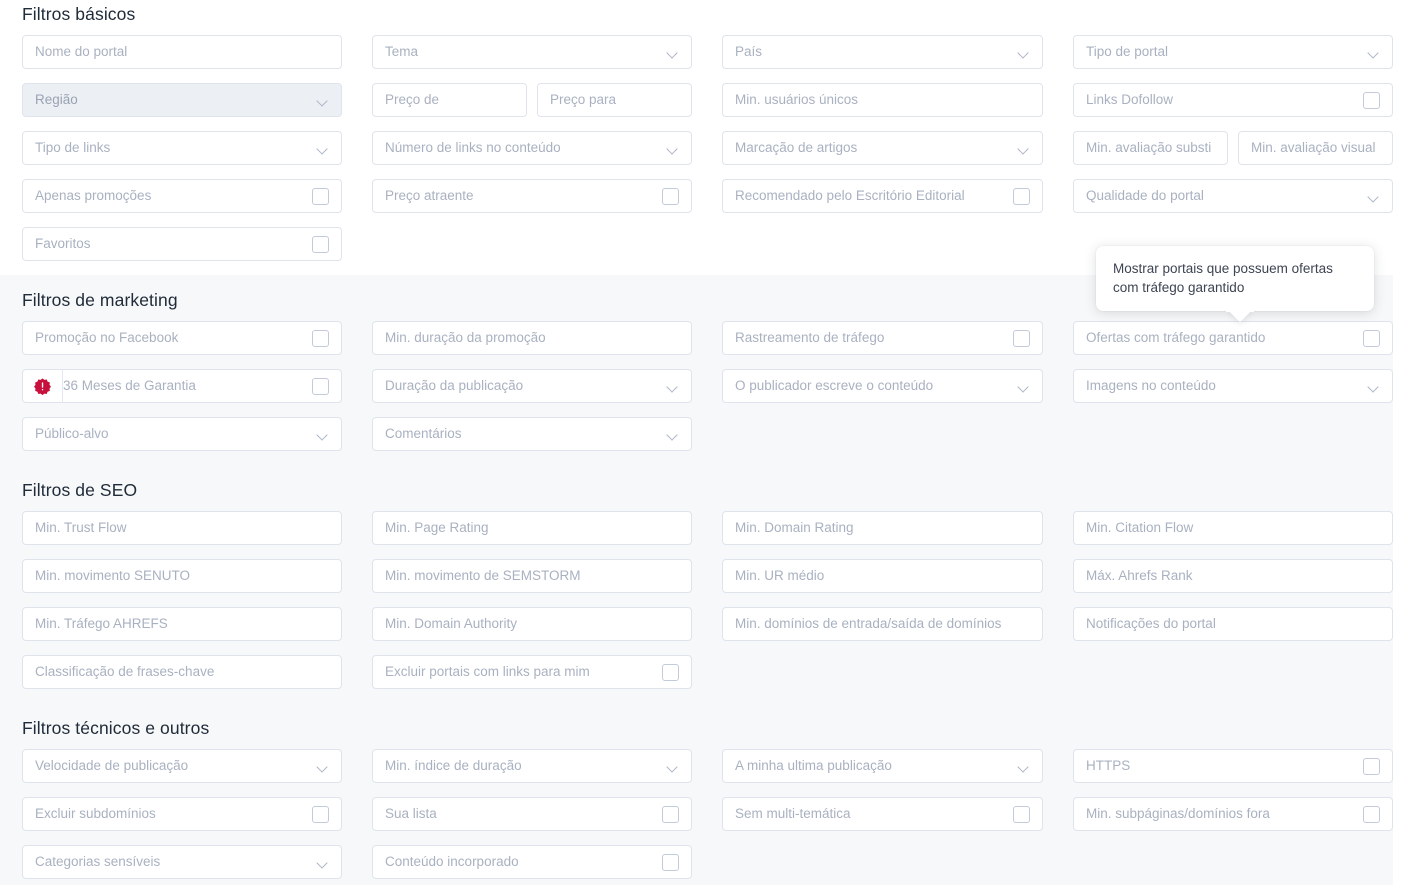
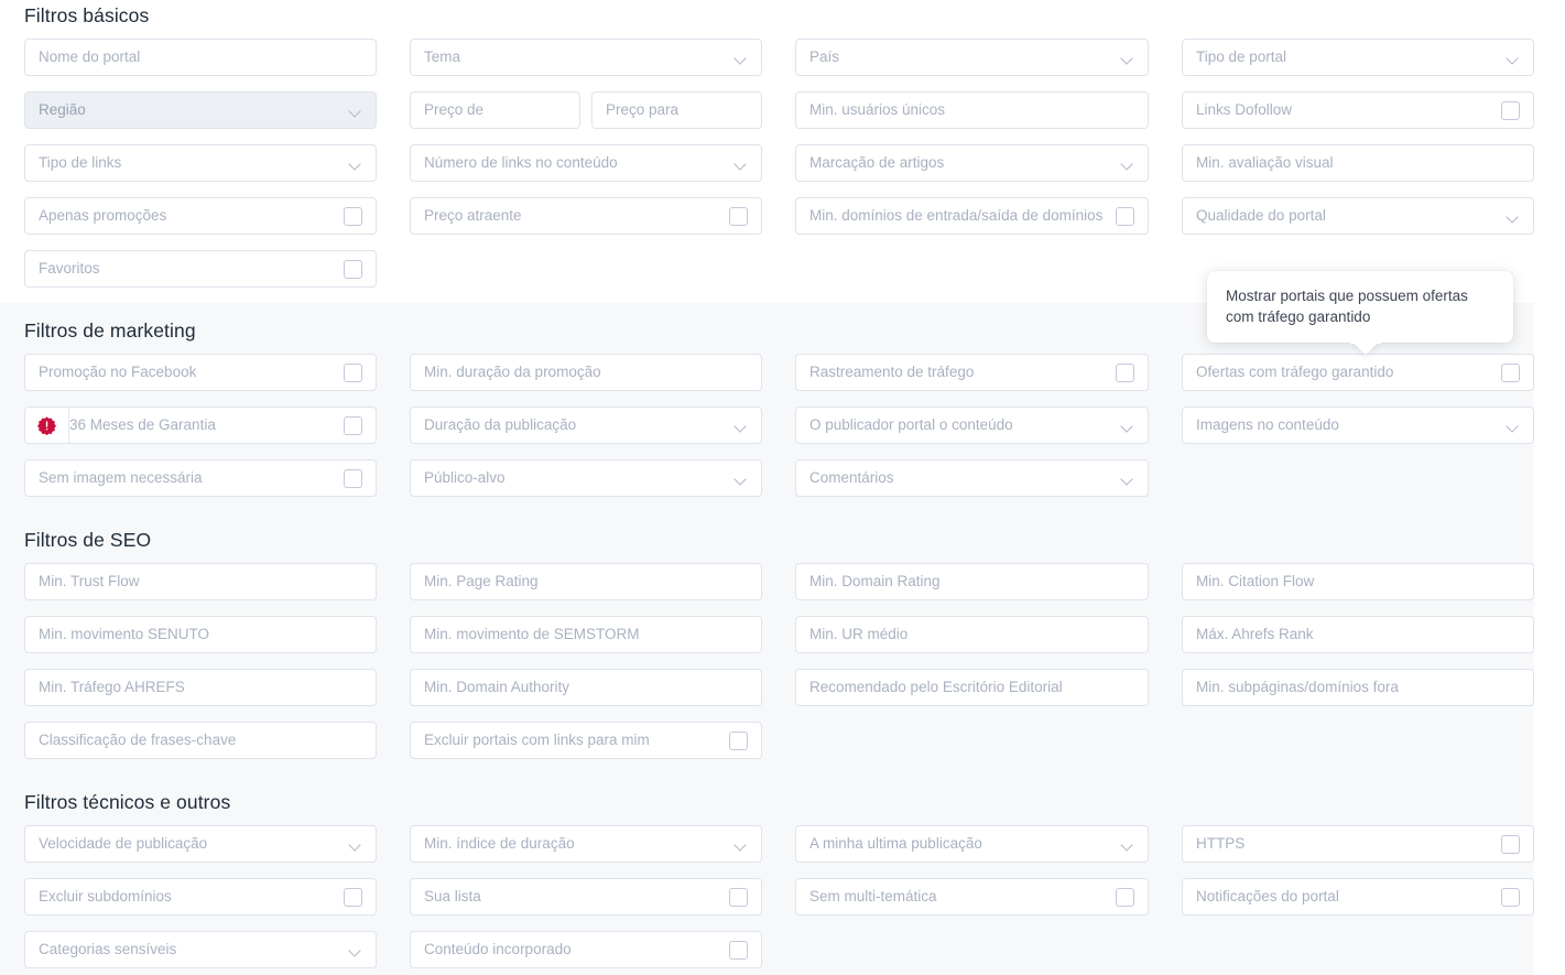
  Filtros básicos
  Nome do portal
  Tema
  País
  Tipo de portal
  Região
  Preço de
  Preço para
  Min. usuários únicos
  Links Dofollow
  Tipo de links
  Número de links no conteúdo
  Marcação de artigos
- Min. avaliação substi
  Min. avaliação visual
  Apenas promoções
  Preço atraente
- Recomendado pelo Escritório Editorial
+ Min. domínios de entrada/saída de domínios
  Qualidade do portal
  Favoritos
  Filtros de marketing
  Promoção no Facebook
  Min. duração da promoção
  Rastreamento de tráfego
  Ofertas com tráfego garantido
  36 Meses de Garantia
  Duração da publicação
- O publicador escreve o conteúdo
+ O publicador portal o conteúdo
  Imagens no conteúdo
+ Sem imagem necessária
  Público-alvo
  Comentários
  Filtros de SEO
  Min. Trust Flow
  Min. Page Rating
  Min. Domain Rating
  Min. Citation Flow
  Min. movimento SENUTO
  Min. movimento de SEMSTORM
  Min. UR médio
  Máx. Ahrefs Rank
  Min. Tráfego AHREFS
  Min. Domain Authority
- Min. domínios de entrada/saída de domínios
+ Recomendado pelo Escritório Editorial
- Notificações do portal
+ Min. subpáginas/domínios fora
  Classificação de frases-chave
  Excluir portais com links para mim
  Filtros técnicos e outros
  Velocidade de publicação
  Min. índice de duração
  A minha ultima publicação
  HTTPS
  Excluir subdomínios
  Sua lista
  Sem multi-temática
- Min. subpáginas/domínios fora
+ Notificações do portal
  Categorias sensíveis
  Conteúdo incorporado
  Mostrar portais que possuem ofertas com tráfego garantido
